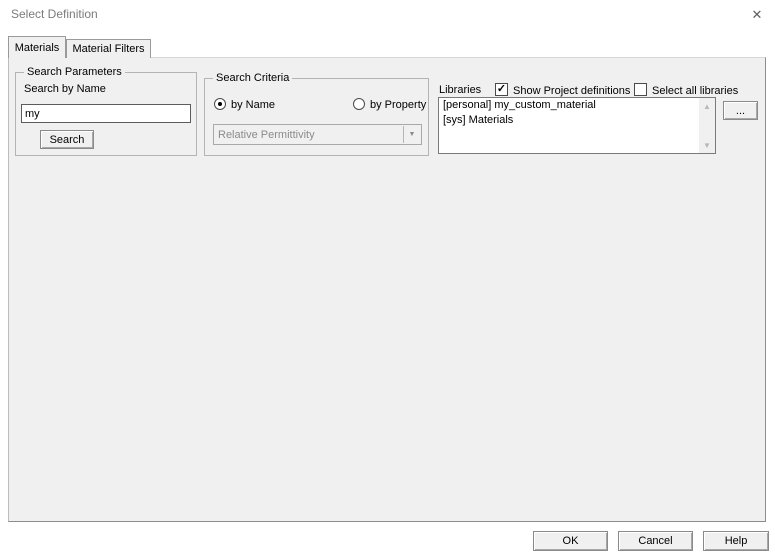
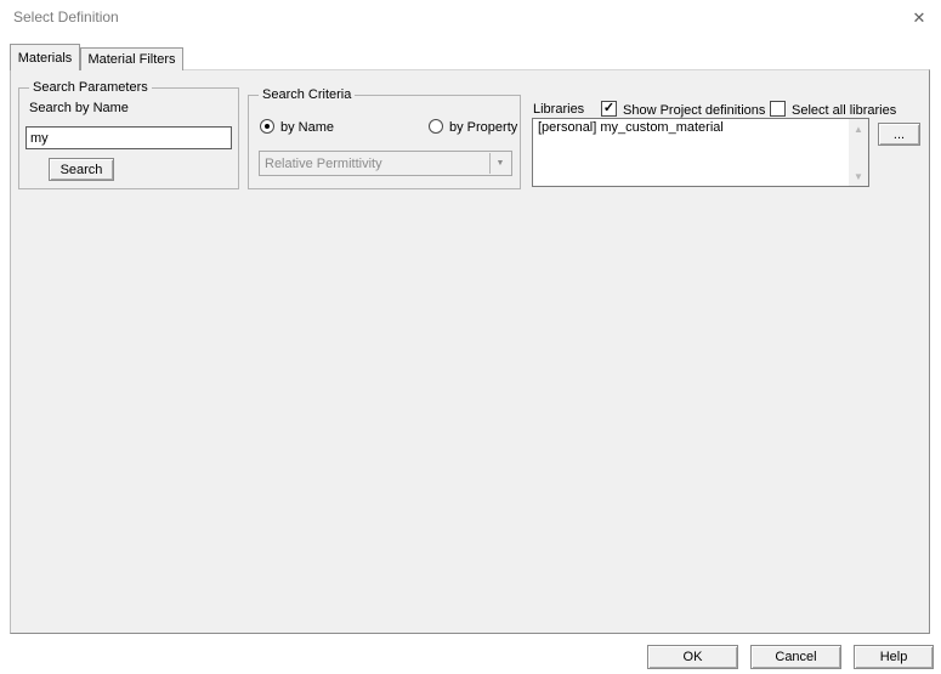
  Select Definition
  ✕
  Materials
  Material Filters
  Search Parameters
  Search by Name
  my
  Search
  Search Criteria
  by Name
  by Property
  Relative Permittivity
  Libraries
  ✓
  Show Project definitions
  Select all libraries
  [personal] my_custom_material
- [sys] Materials
  ▲
  ▼
  ...
  OK
  Cancel
  Help
